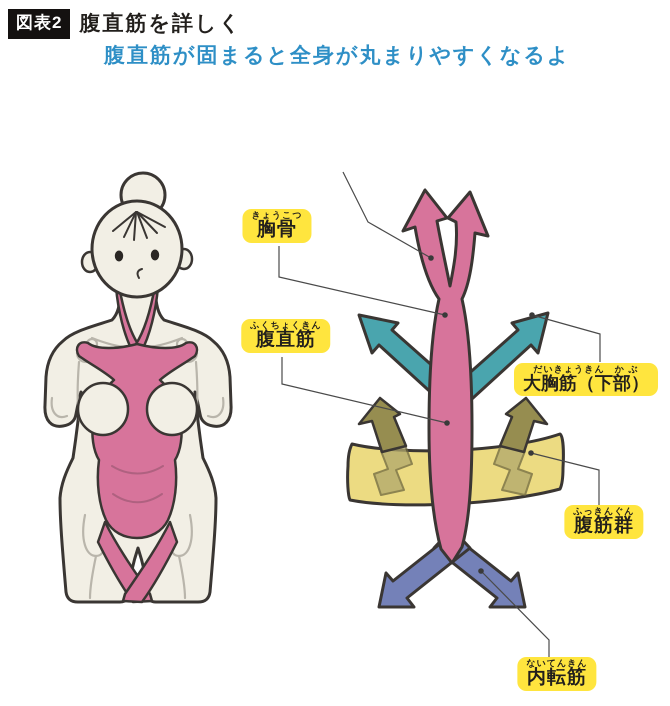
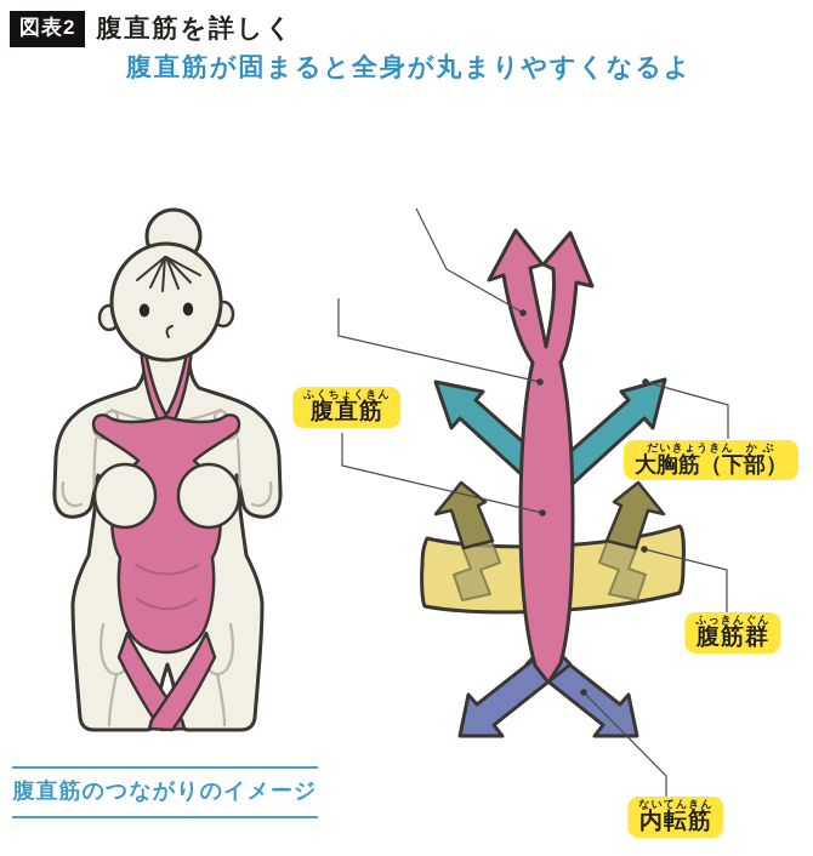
  図表2
  腹直筋を詳しく
  腹直筋が固まると全身が丸まりやすくなるよ
- きょうこつ
- 胸骨
  ふくちょくきん
  腹直筋
  だいきょうきん か ぶ
  大胸筋（下部）
  ふっきんぐん
  腹筋群
  ないてんきん
  内転筋
+ 腹直筋のつながりのイメージ
